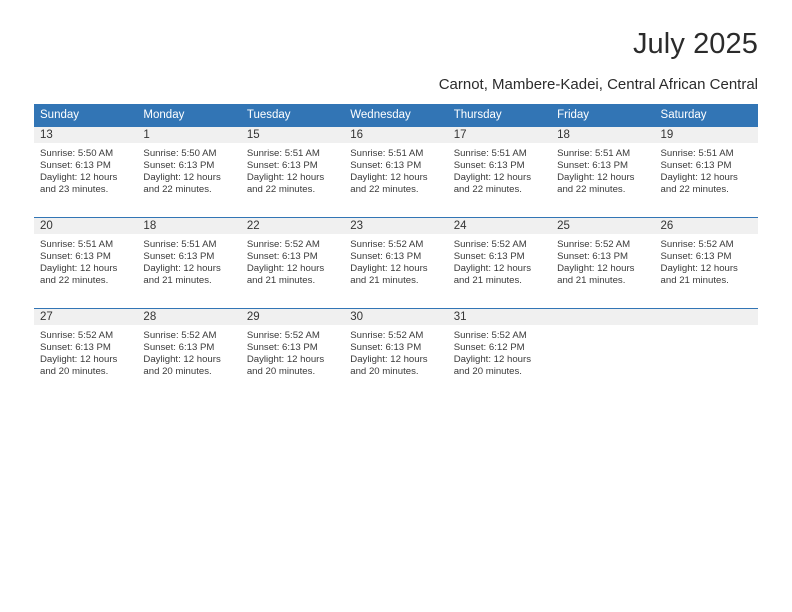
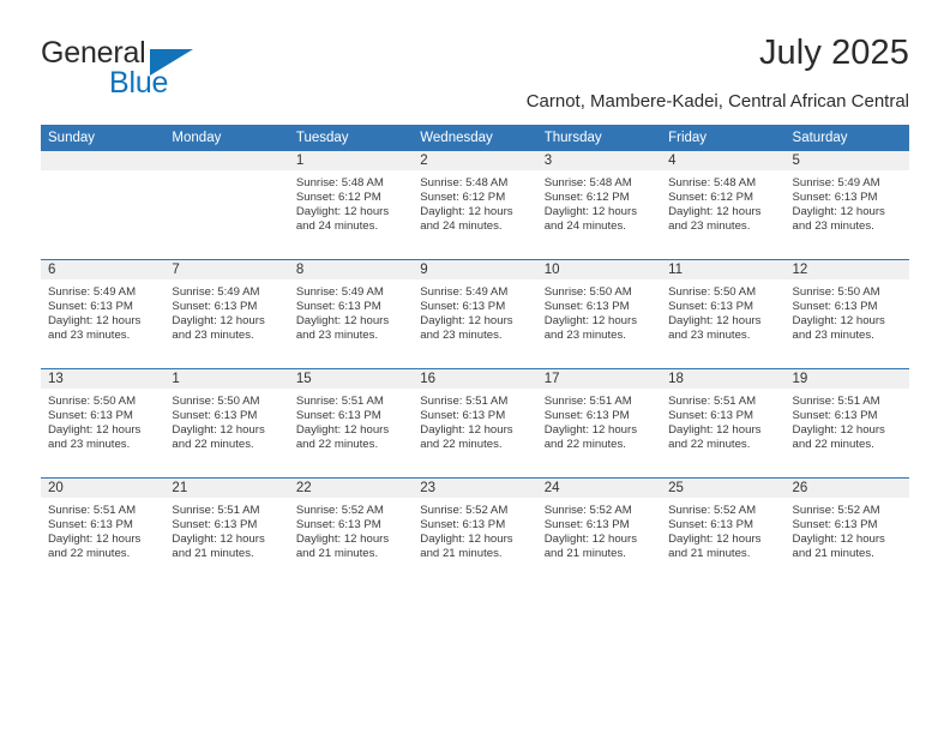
+ General
+ Blue
  July 2025
  Carnot, Mambere-Kadei, Central African Central
  Sunday	Monday	Tuesday	Wednesday	Thursday	Friday	Saturday
+ 		1Sunrise: 5:48 AMSunset: 6:12 PMDaylight: 12 hoursand 24 minutes.	2Sunrise: 5:48 AMSunset: 6:12 PMDaylight: 12 hoursand 24 minutes.	3Sunrise: 5:48 AMSunset: 6:12 PMDaylight: 12 hoursand 24 minutes.	4Sunrise: 5:48 AMSunset: 6:12 PMDaylight: 12 hoursand 23 minutes.	5Sunrise: 5:49 AMSunset: 6:13 PMDaylight: 12 hoursand 23 minutes.
+ 6Sunrise: 5:49 AMSunset: 6:13 PMDaylight: 12 hoursand 23 minutes.	7Sunrise: 5:49 AMSunset: 6:13 PMDaylight: 12 hoursand 23 minutes.	8Sunrise: 5:49 AMSunset: 6:13 PMDaylight: 12 hoursand 23 minutes.	9Sunrise: 5:49 AMSunset: 6:13 PMDaylight: 12 hoursand 23 minutes.	10Sunrise: 5:50 AMSunset: 6:13 PMDaylight: 12 hoursand 23 minutes.	11Sunrise: 5:50 AMSunset: 6:13 PMDaylight: 12 hoursand 23 minutes.	12Sunrise: 5:50 AMSunset: 6:13 PMDaylight: 12 hoursand 23 minutes.
  13Sunrise: 5:50 AMSunset: 6:13 PMDaylight: 12 hoursand 23 minutes.	1Sunrise: 5:50 AMSunset: 6:13 PMDaylight: 12 hoursand 22 minutes.	15Sunrise: 5:51 AMSunset: 6:13 PMDaylight: 12 hoursand 22 minutes.	16Sunrise: 5:51 AMSunset: 6:13 PMDaylight: 12 hoursand 22 minutes.	17Sunrise: 5:51 AMSunset: 6:13 PMDaylight: 12 hoursand 22 minutes.	18Sunrise: 5:51 AMSunset: 6:13 PMDaylight: 12 hoursand 22 minutes.	19Sunrise: 5:51 AMSunset: 6:13 PMDaylight: 12 hoursand 22 minutes.
- 20Sunrise: 5:51 AMSunset: 6:13 PMDaylight: 12 hoursand 22 minutes.	18Sunrise: 5:51 AMSunset: 6:13 PMDaylight: 12 hoursand 21 minutes.	22Sunrise: 5:52 AMSunset: 6:13 PMDaylight: 12 hoursand 21 minutes.	23Sunrise: 5:52 AMSunset: 6:13 PMDaylight: 12 hoursand 21 minutes.	24Sunrise: 5:52 AMSunset: 6:13 PMDaylight: 12 hoursand 21 minutes.	25Sunrise: 5:52 AMSunset: 6:13 PMDaylight: 12 hoursand 21 minutes.	26Sunrise: 5:52 AMSunset: 6:13 PMDaylight: 12 hoursand 21 minutes.
+ 20Sunrise: 5:51 AMSunset: 6:13 PMDaylight: 12 hoursand 22 minutes.	21Sunrise: 5:51 AMSunset: 6:13 PMDaylight: 12 hoursand 21 minutes.	22Sunrise: 5:52 AMSunset: 6:13 PMDaylight: 12 hoursand 21 minutes.	23Sunrise: 5:52 AMSunset: 6:13 PMDaylight: 12 hoursand 21 minutes.	24Sunrise: 5:52 AMSunset: 6:13 PMDaylight: 12 hoursand 21 minutes.	25Sunrise: 5:52 AMSunset: 6:13 PMDaylight: 12 hoursand 21 minutes.	26Sunrise: 5:52 AMSunset: 6:13 PMDaylight: 12 hoursand 21 minutes.
- 27Sunrise: 5:52 AMSunset: 6:13 PMDaylight: 12 hoursand 20 minutes.	28Sunrise: 5:52 AMSunset: 6:13 PMDaylight: 12 hoursand 20 minutes.	29Sunrise: 5:52 AMSunset: 6:13 PMDaylight: 12 hoursand 20 minutes.	30Sunrise: 5:52 AMSunset: 6:13 PMDaylight: 12 hoursand 20 minutes.	31Sunrise: 5:52 AMSunset: 6:12 PMDaylight: 12 hoursand 20 minutes.
